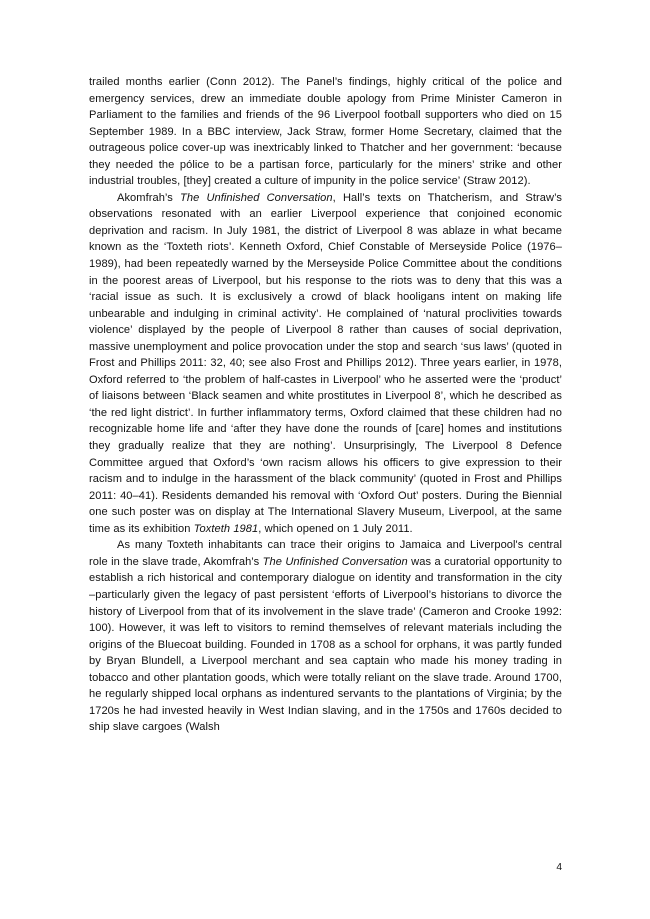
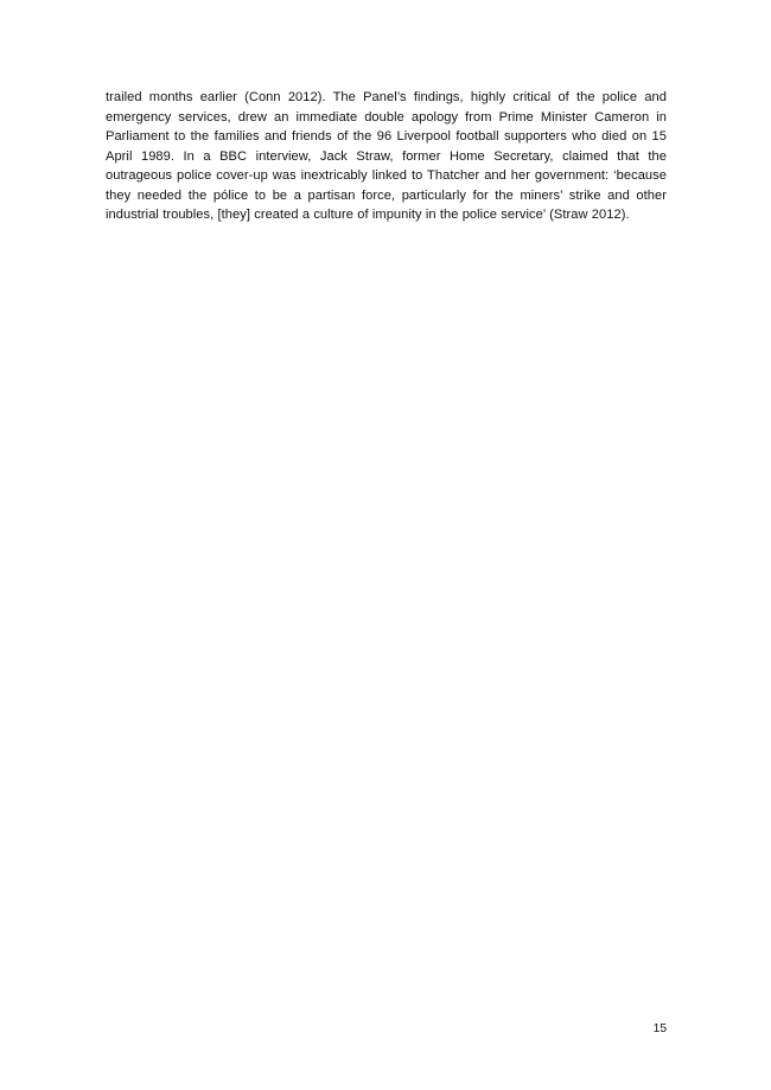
- trailed months earlier (Conn 2012). The Panel’s findings, highly critical of the police and emergency services, drew an immediate double apology from Prime Minister Cameron in Parliament to the families and friends of the 96 Liverpool football supporters who died on 15 September 1989. In a BBC interview, Jack Straw, former Home Secretary, claimed that the outrageous police cover-up was inextricably linked to Thatcher and her government: ‘because they needed the pólice to be a partisan force, particularly for the miners’ strike and other industrial troubles, [they] created a culture of impunity in the police service’ (Straw 2012).
+ trailed months earlier (Conn 2012). The Panel’s findings, highly critical of the police and emergency services, drew an immediate double apology from Prime Minister Cameron in Parliament to the families and friends of the 96 Liverpool football supporters who died on 15 April 1989. In a BBC interview, Jack Straw, former Home Secretary, claimed that the outrageous police cover-up was inextricably linked to Thatcher and her government: ‘because they needed the pólice to be a partisan force, particularly for the miners’ strike and other industrial troubles, [they] created a culture of impunity in the police service’ (Straw 2012).
- Akomfrah’s The Unfinished Conversation, Hall’s texts on Thatcherism, and Straw’s observations resonated with an earlier Liverpool experience that conjoined economic deprivation and racism. In July 1981, the district of Liverpool 8 was ablaze in what became known as the ‘Toxteth riots’. Kenneth Oxford, Chief Constable of Merseyside Police (1976–1989), had been repeatedly warned by the Merseyside Police Committee about the conditions in the poorest areas of Liverpool, but his response to the riots was to deny that this was a ‘racial issue as such. It is exclusively a crowd of black hooligans intent on making life unbearable and indulging in criminal activity’. He complained of ‘natural proclivities towards violence’ displayed by the people of Liverpool 8 rather than causes of social deprivation, massive unemployment and police provocation under the stop and search ‘sus laws’ (quoted in Frost and Phillips 2011: 32, 40; see also Frost and Phillips 2012). Three years earlier, in 1978, Oxford referred to ‘the problem of half-castes in Liverpool’ who he asserted were the ‘product’ of liaisons between ‘Black seamen and white prostitutes in Liverpool 8’, which he described as ‘the red light district’. In further inflammatory terms, Oxford claimed that these children had no recognizable home life and ‘after they have done the rounds of [care] homes and institutions they gradually realize that they are nothing’. Unsurprisingly, The Liverpool 8 Defence Committee argued that Oxford’s ‘own racism allows his officers to give expression to their racism and to indulge in the harassment of the black community’ (quoted in Frost and Phillips 2011: 40–41). Residents demanded his removal with ‘Oxford Out’ posters. During the Biennial one such poster was on display at The International Slavery Museum, Liverpool, at the same time as its exhibition Toxteth 1981, which opened on 1 July 2011.
- As many Toxteth inhabitants can trace their origins to Jamaica and Liverpool's central role in the slave trade, Akomfrah’s The Unfinished Conversation was a curatorial opportunity to establish a rich historical and contemporary dialogue on identity and transformation in the city –particularly given the legacy of past persistent ‘efforts of Liverpool’s historians to divorce the history of Liverpool from that of its involvement in the slave trade’ (Cameron and Crooke 1992: 100). However, it was left to visitors to remind themselves of relevant materials including the origins of the Bluecoat building. Founded in 1708 as a school for orphans, it was partly funded by Bryan Blundell, a Liverpool merchant and sea captain who made his money trading in tobacco and other plantation goods, which were totally reliant on the slave trade. Around 1700, he regularly shipped local orphans as indentured servants to the plantations of Virginia; by the 1720s he had invested heavily in West Indian slaving, and in the 1750s and 1760s decided to ship slave cargoes (Walsh
- 4
+ 15
